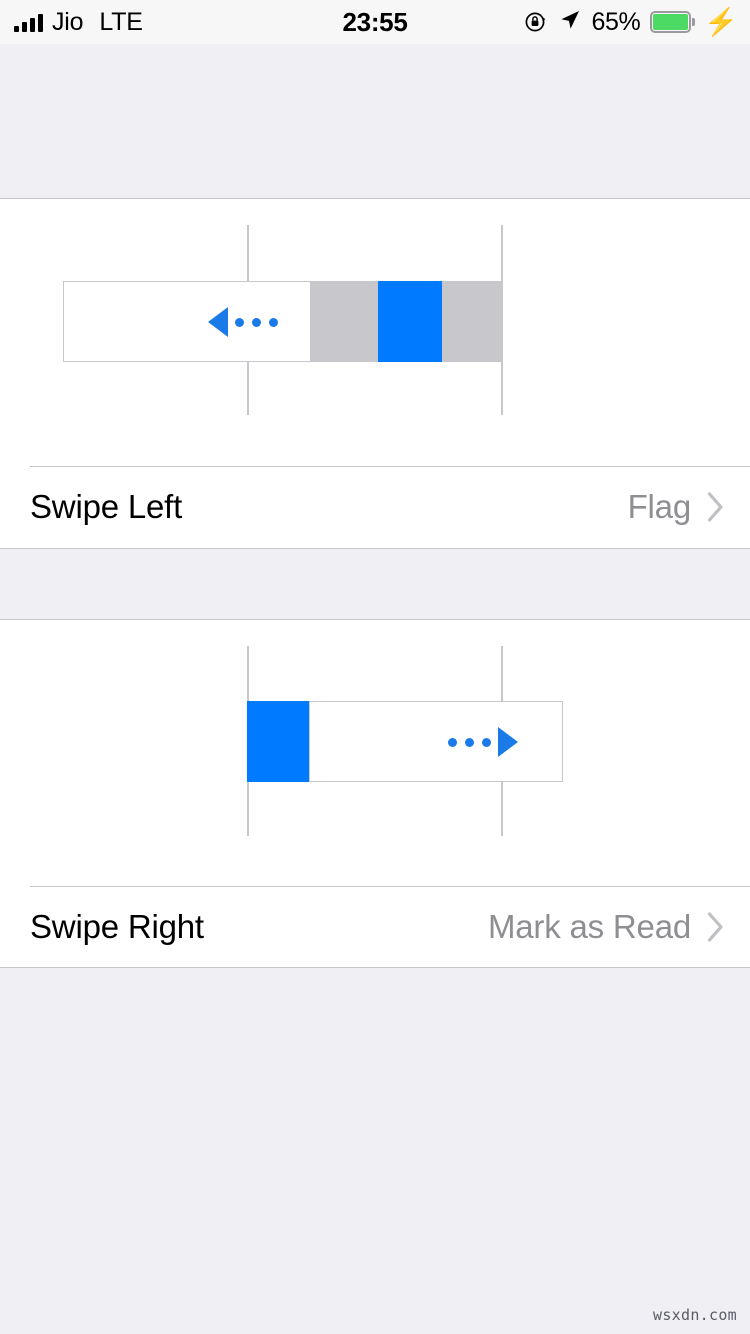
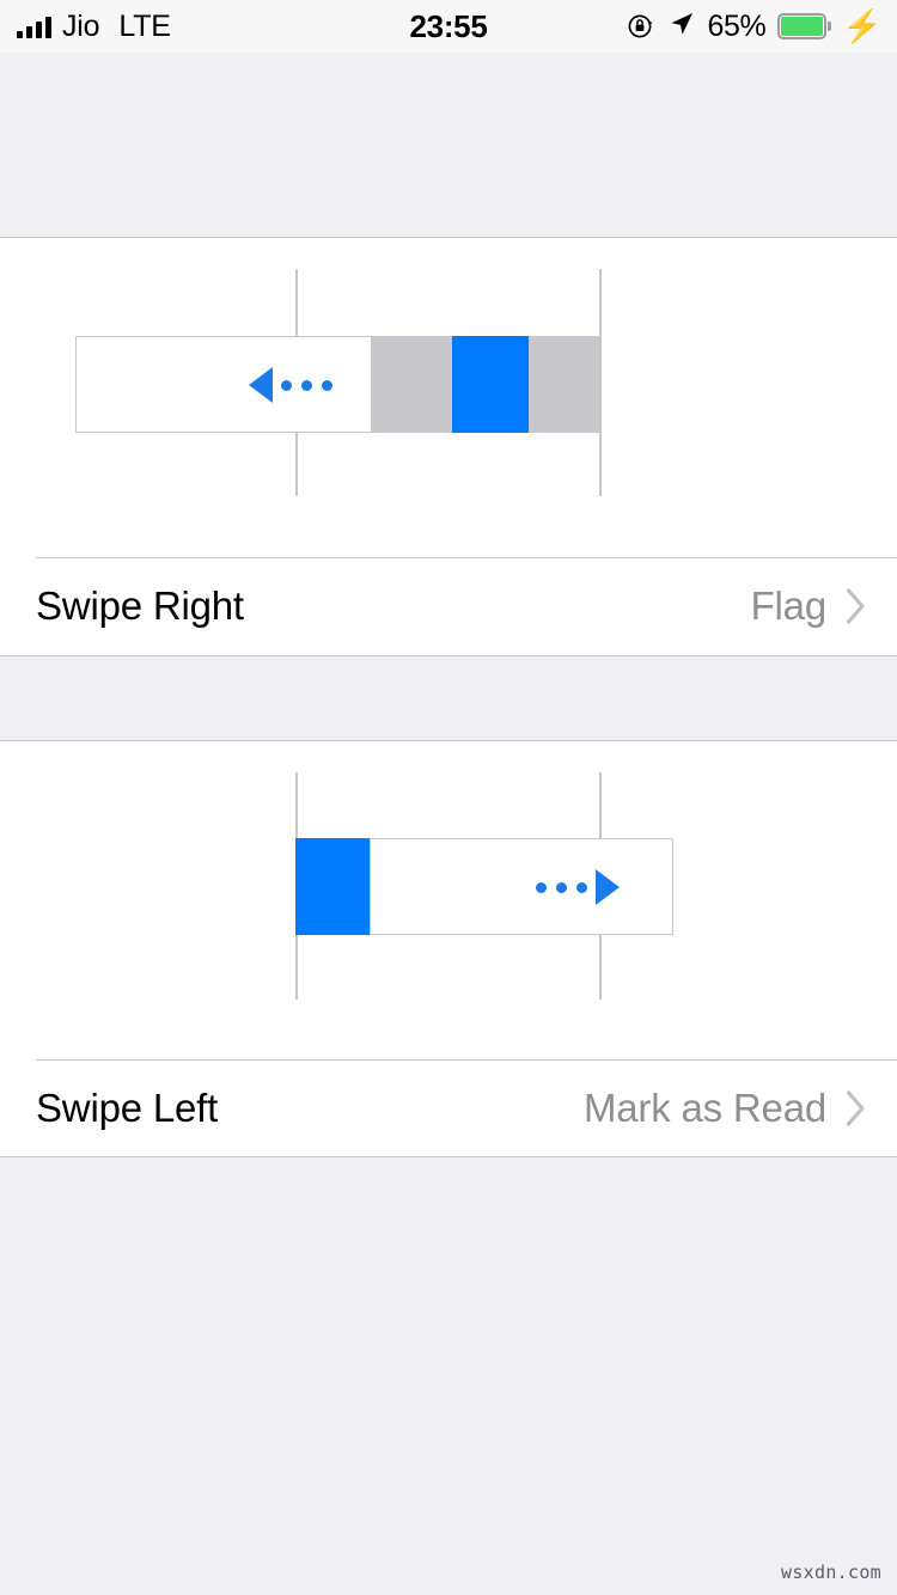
  Jio
  LTE
  23:55
  65%
  ⚡
- Swipe Left
+ Swipe Right
  Flag
- Swipe Right
+ Swipe Left
  Mark as Read
  wsxdn.com
